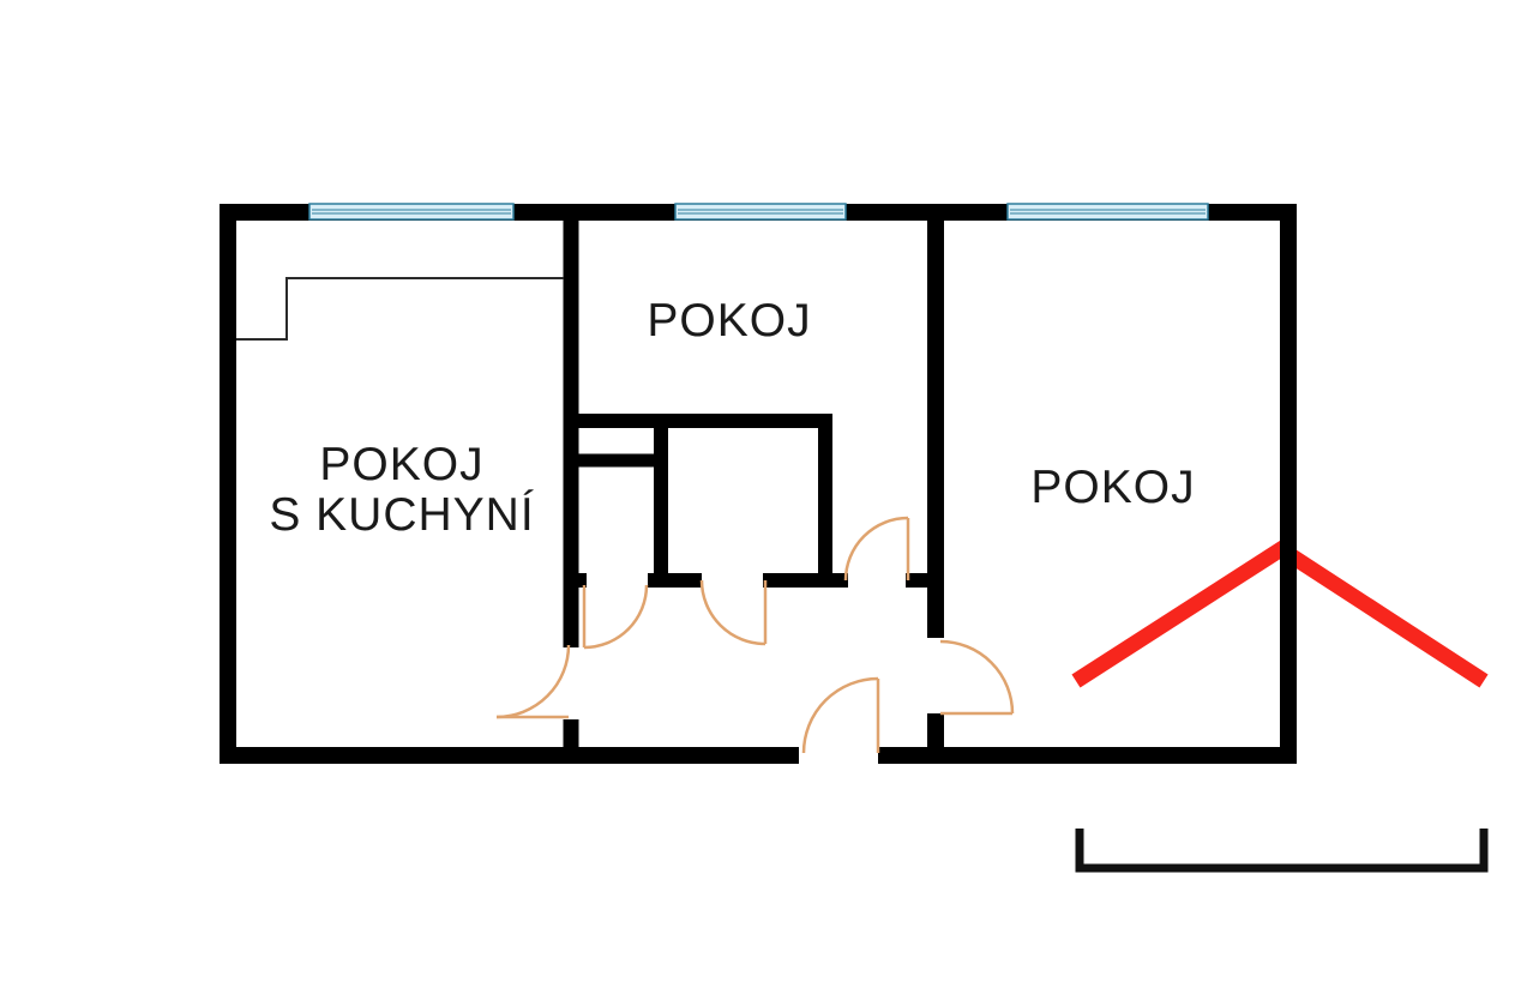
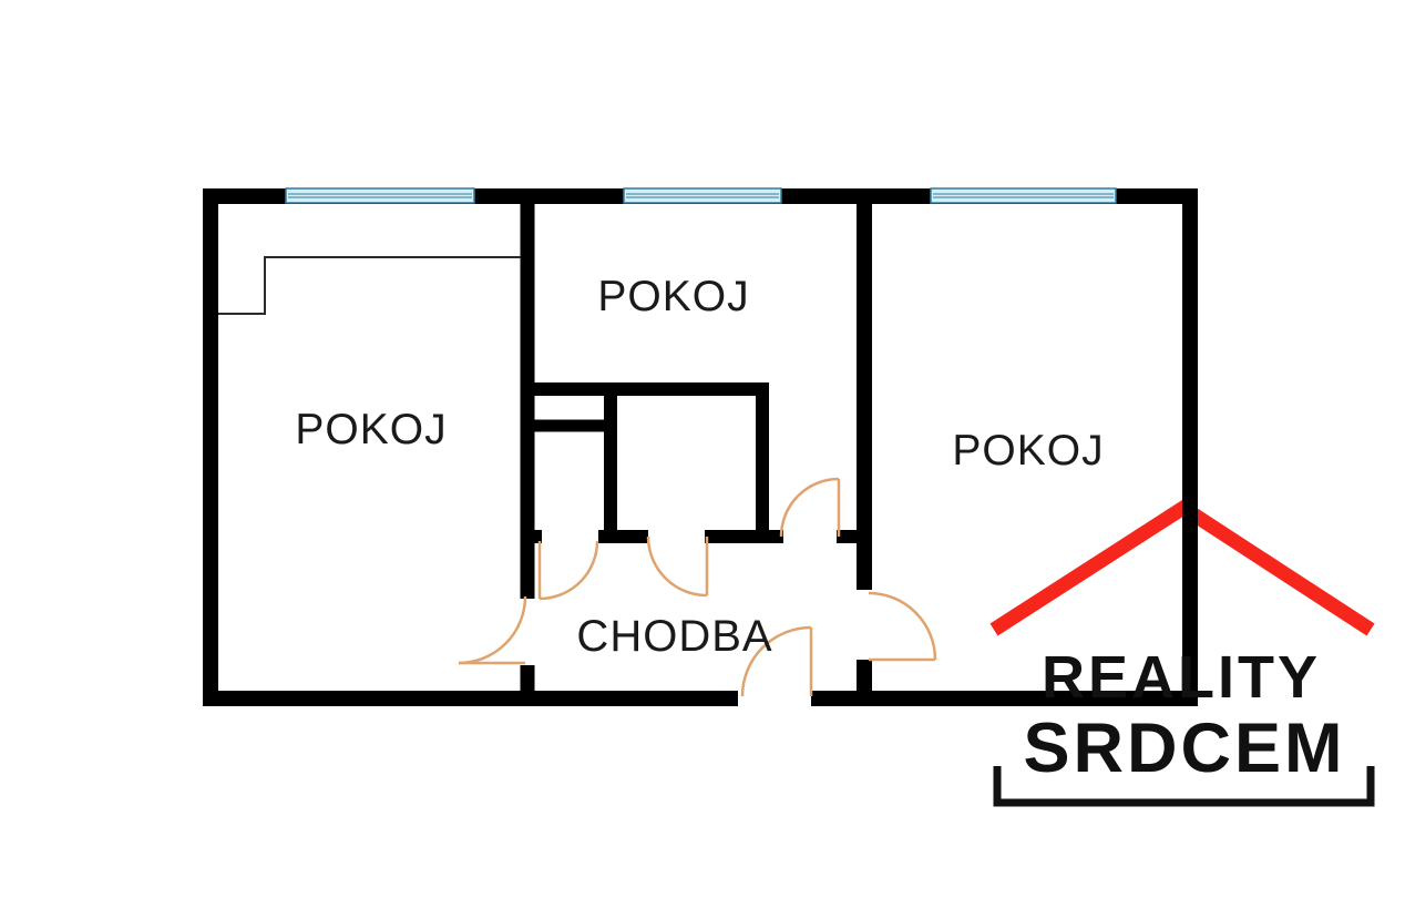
  POKOJ
- S KUCHYNÍ
  POKOJ
  POKOJ
+ CHODBA
+ REALITY
+ SRDCEM
